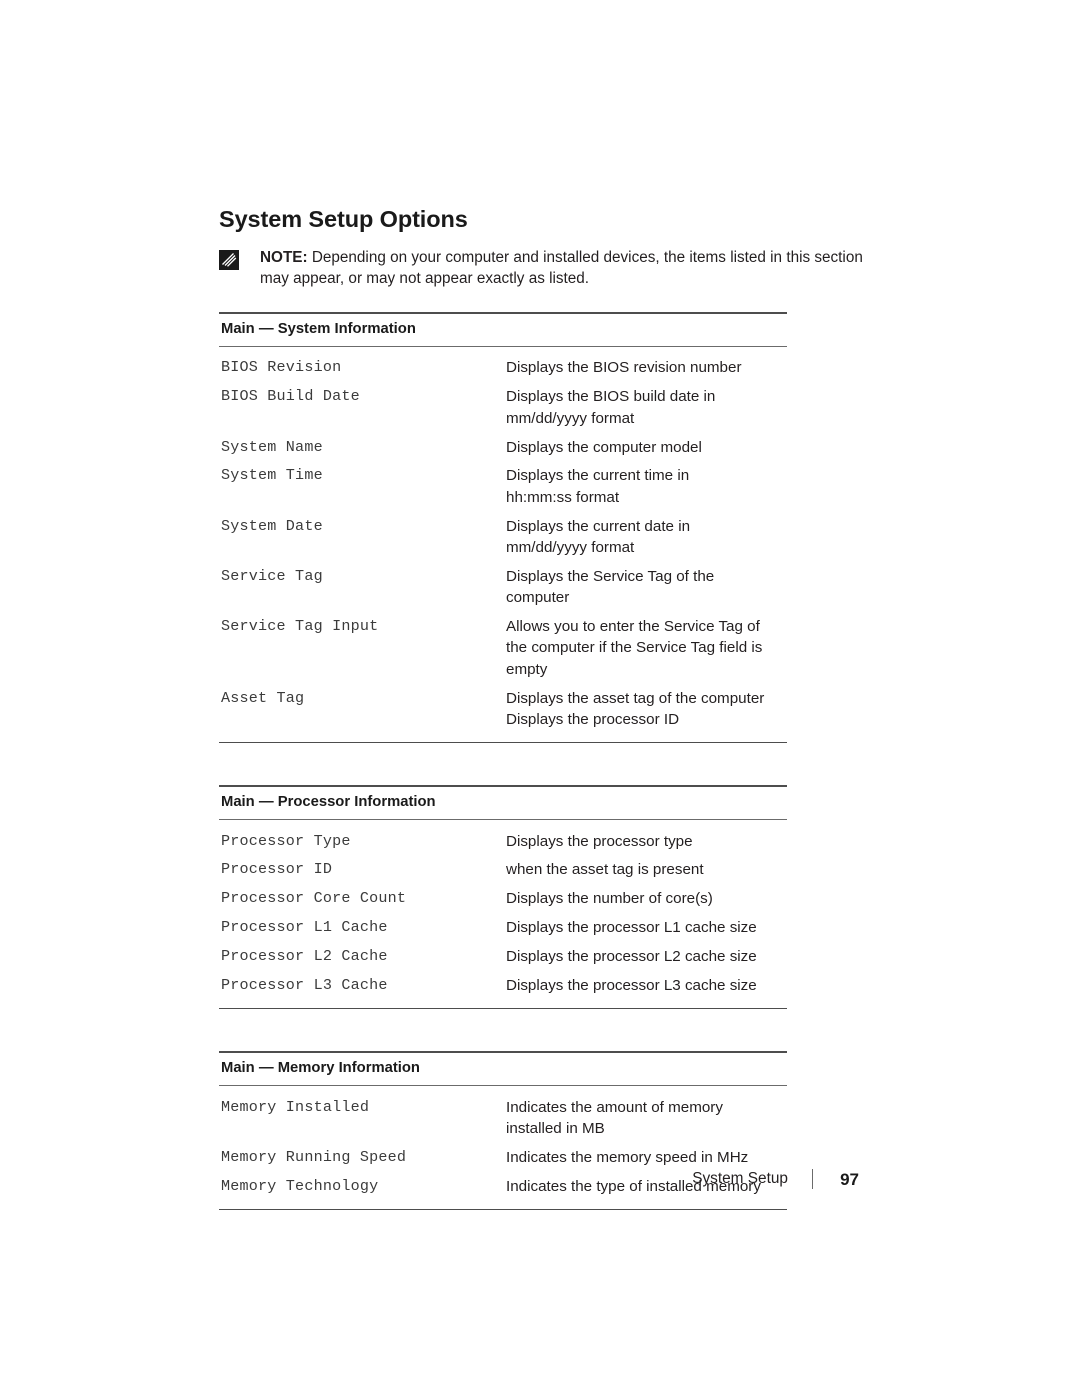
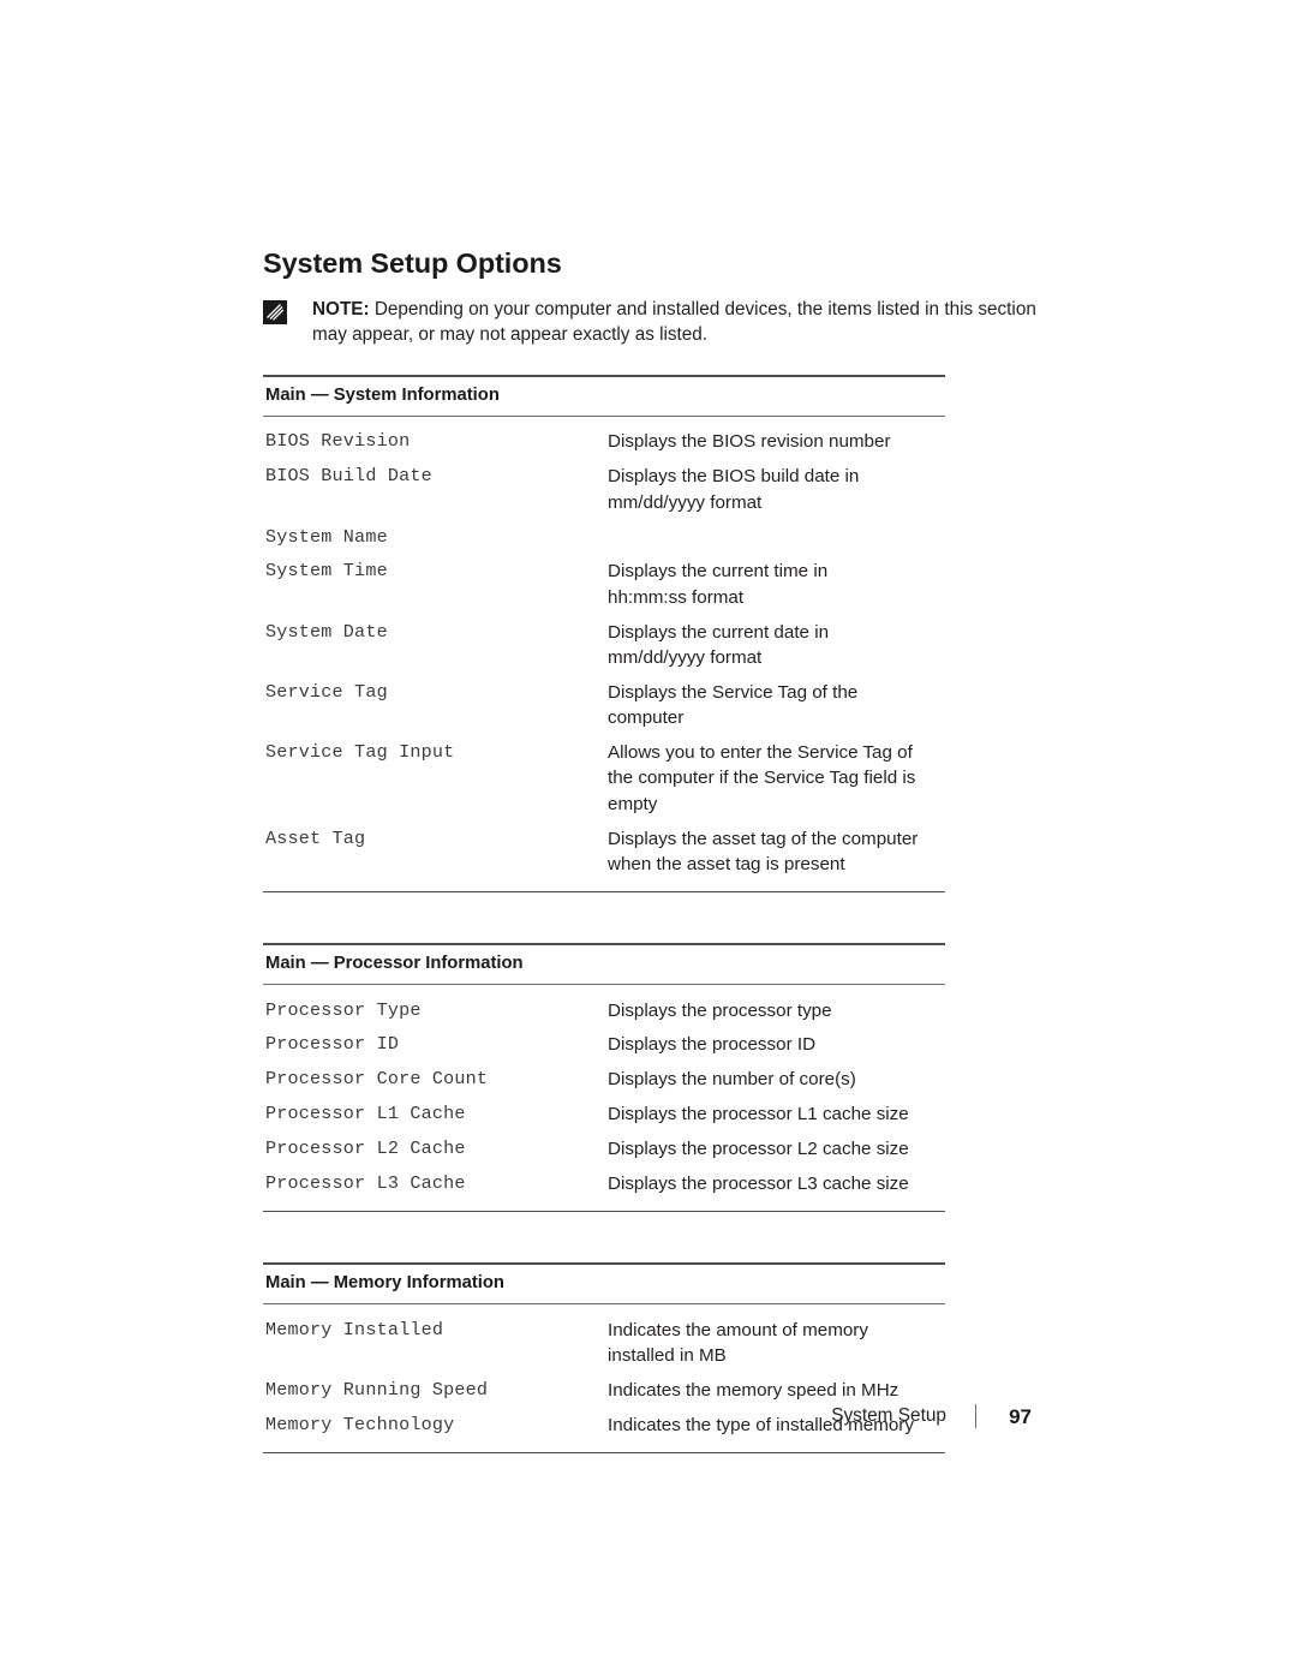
  System Setup Options
  NOTE: Depending on your computer and installed devices, the items listed in this section may appear, or may not appear exactly as listed.
  Main — System Information
  BIOS Revision
  Displays the BIOS revision number
  BIOS Build Date
  Displays the BIOS build date in
  mm/dd/yyyy format
  System Name
- Displays the computer model
  System Time
  Displays the current time in
  hh:mm:ss format
  System Date
  Displays the current date in
  mm/dd/yyyy format
  Service Tag
  Displays the Service Tag of the
  computer
  Service Tag Input
  Allows you to enter the Service Tag of
  the computer if the Service Tag field is
  empty
  Asset Tag
  Displays the asset tag of the computer
- Displays the processor ID
+ when the asset tag is present
  Main — Processor Information
  Processor Type
  Displays the processor type
  Processor ID
- when the asset tag is present
+ Displays the processor ID
  Processor Core Count
  Displays the number of core(s)
  Processor L1 Cache
  Displays the processor L1 cache size
  Processor L2 Cache
  Displays the processor L2 cache size
  Processor L3 Cache
  Displays the processor L3 cache size
  Main — Memory Information
  Memory Installed
  Indicates the amount of memory
  installed in MB
  Memory Running Speed
  Indicates the memory speed in MHz
  Memory Technology
  Indicates the type of installed memory
  System Setup
  97
